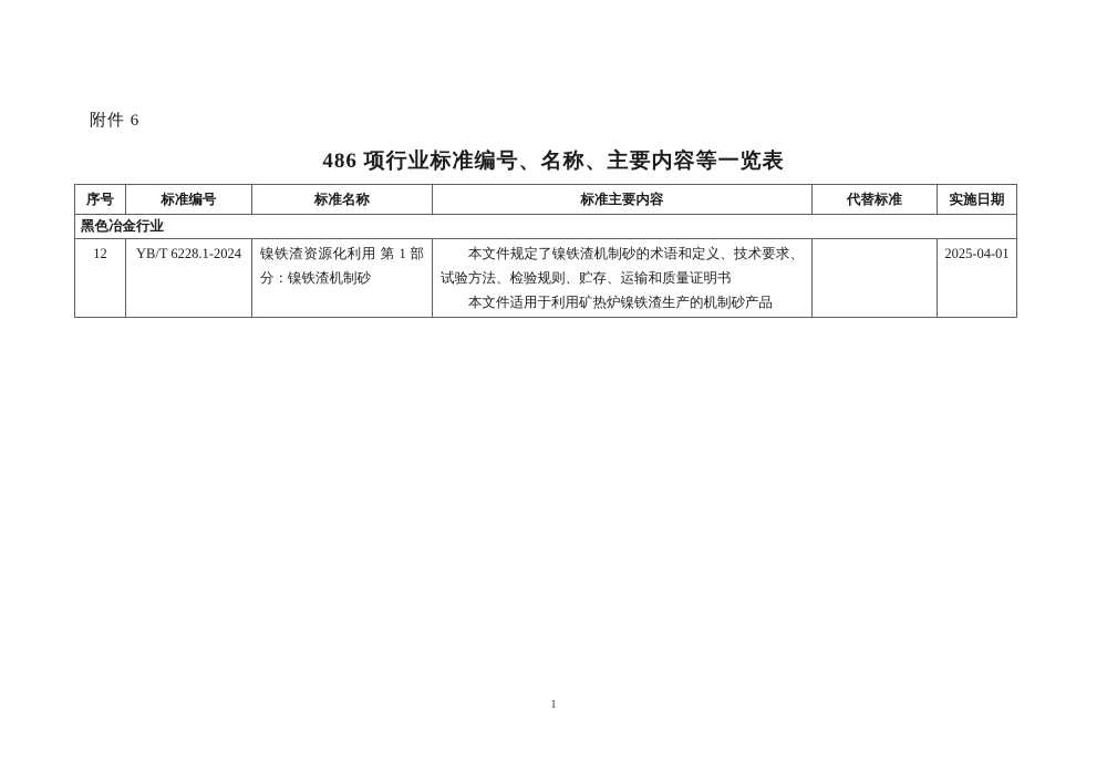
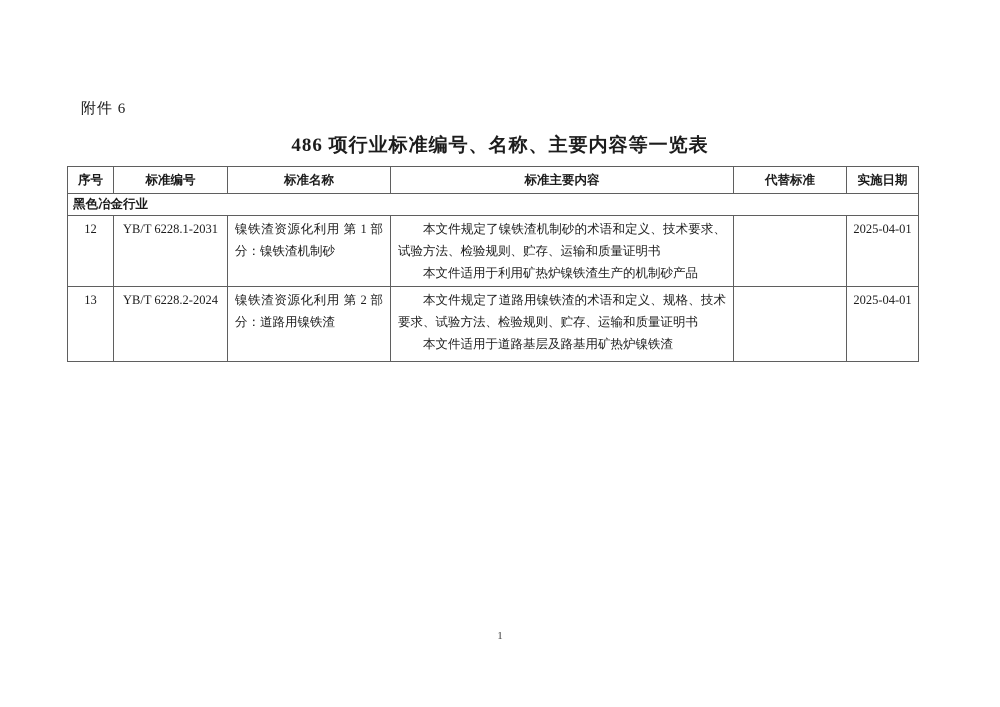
  附件 6
  486 项行业标准编号、名称、主要内容等一览表
  序号	标准编号	标准名称	标准主要内容	代替标准	实施日期
  黑色冶金行业
- 12	YB/T 6228.1-2024	镍铁渣资源化利用 第 1 部分：镍铁渣机制砂	本文件规定了镍铁渣机制砂的术语和定义、技术要求、试验方法、检验规则、贮存、运输和质量证明书 本文件适用于利用矿热炉镍铁渣生产的机制砂产品		2025-04-01
+ 12	YB/T 6228.1-2031	镍铁渣资源化利用 第 1 部分：镍铁渣机制砂	本文件规定了镍铁渣机制砂的术语和定义、技术要求、试验方法、检验规则、贮存、运输和质量证明书 本文件适用于利用矿热炉镍铁渣生产的机制砂产品		2025-04-01
+ 13	YB/T 6228.2-2024	镍铁渣资源化利用 第 2 部分：道路用镍铁渣	本文件规定了道路用镍铁渣的术语和定义、规格、技术要求、试验方法、检验规则、贮存、运输和质量证明书 本文件适用于道路基层及路基用矿热炉镍铁渣		2025-04-01
  1
